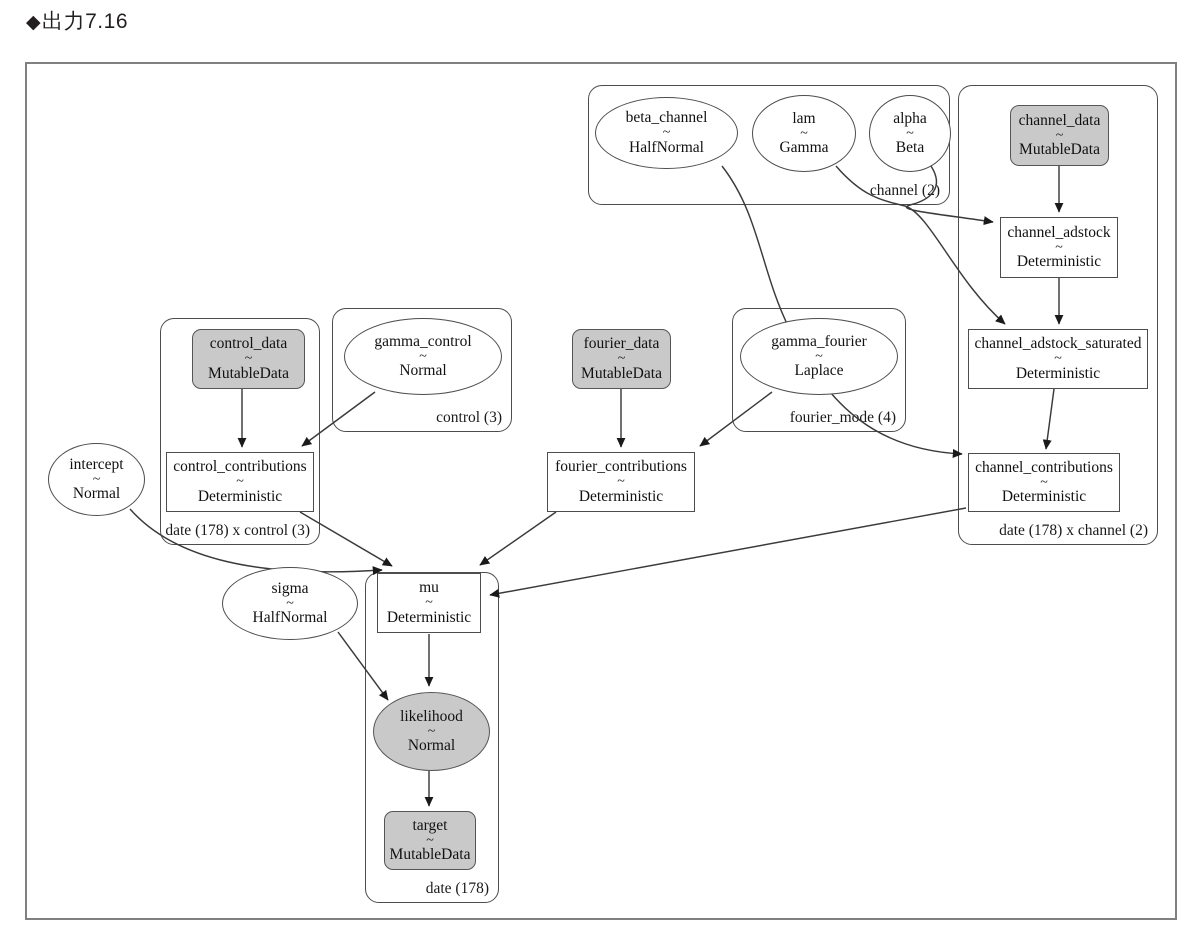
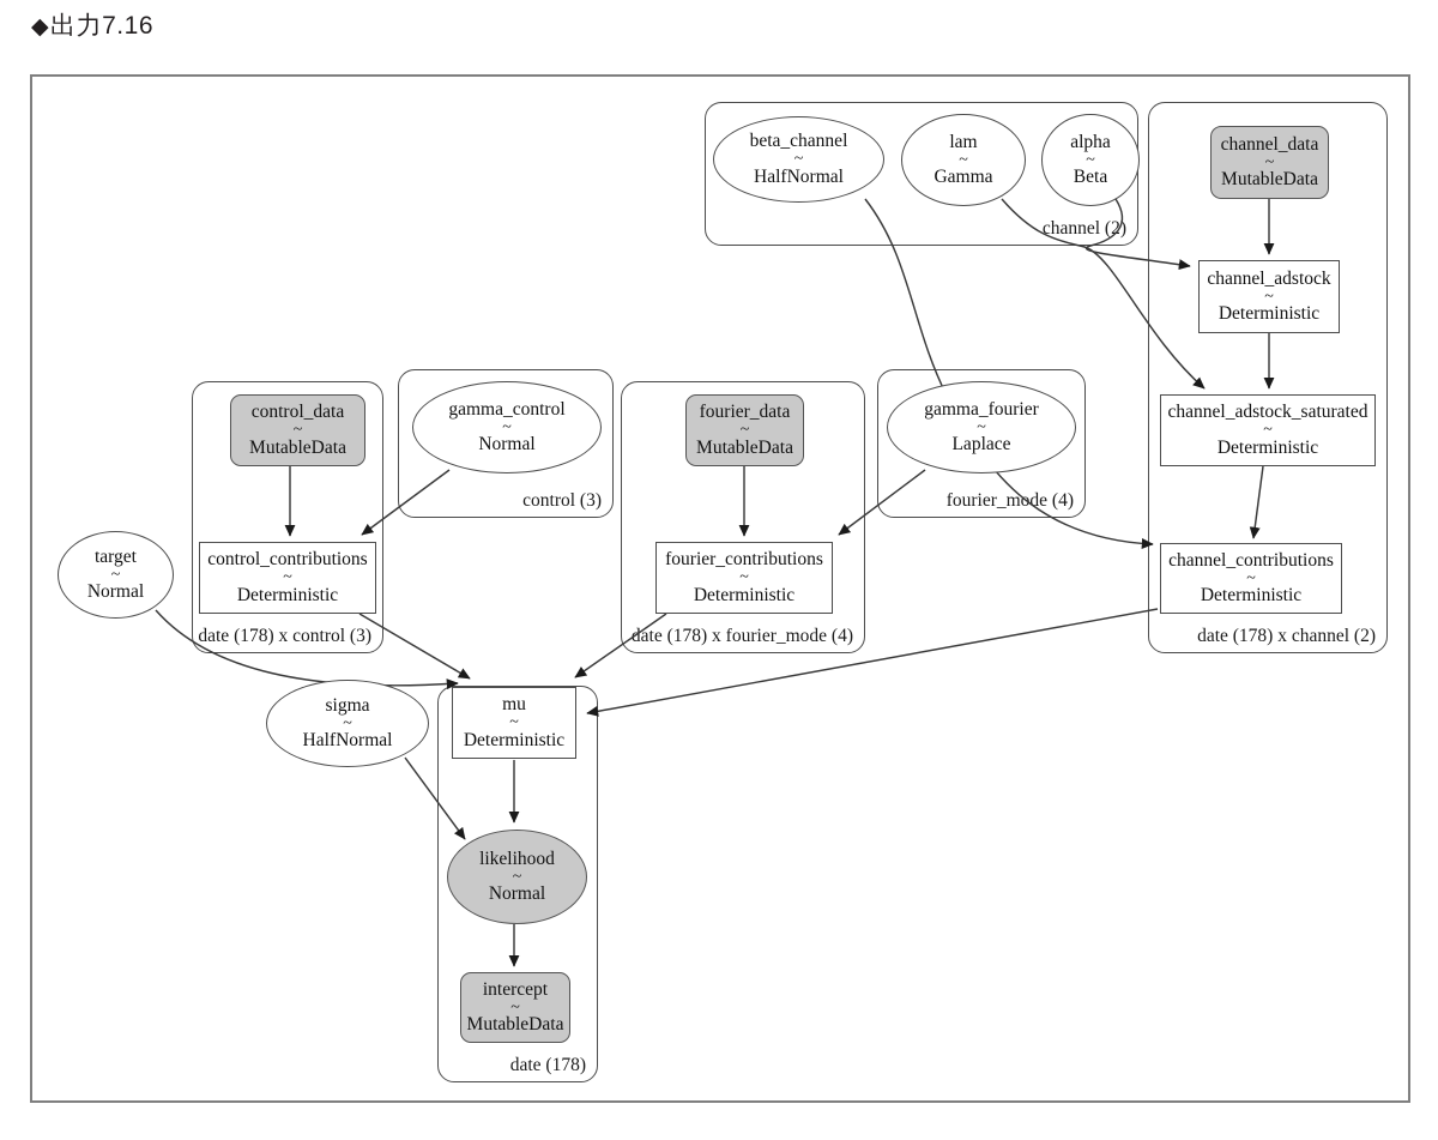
  ◆出力7.16
  channel (2)
  date (178) x channel (2)
  date (178) x control (3)
  control (3)
+ date (178) x fourier_mode (4)
  fourier_mde (4)
  date (178)
  beta_channel
  ~
  HalfNormal
  lam
  ~
  Gamma
  alpha
  ~
  Beta
  channel_data
  ~
  MutableData
  channel_adstock
  ~
  Deterministic
  channel_adstock_saturated
  ~
  Deterministic
  channel_contributions
  ~
  Deterministic
  control_data
  ~
  MutableData
  gamma_control
  ~
  Normal
  control_contributions
  ~
  Deterministic
  fourier_data
  ~
  MutableData
  gamma_fourier
  ~
  Laplace
  fourier_contributions
  ~
  Deterministic
- intercept
+ target
  ~
  Normal
  sigma
  ~
  HalfNormal
  mu
  ~
  Deterministic
  likelihood
  ~
  Normal
- target
+ intercept
  ~
  MutableData
